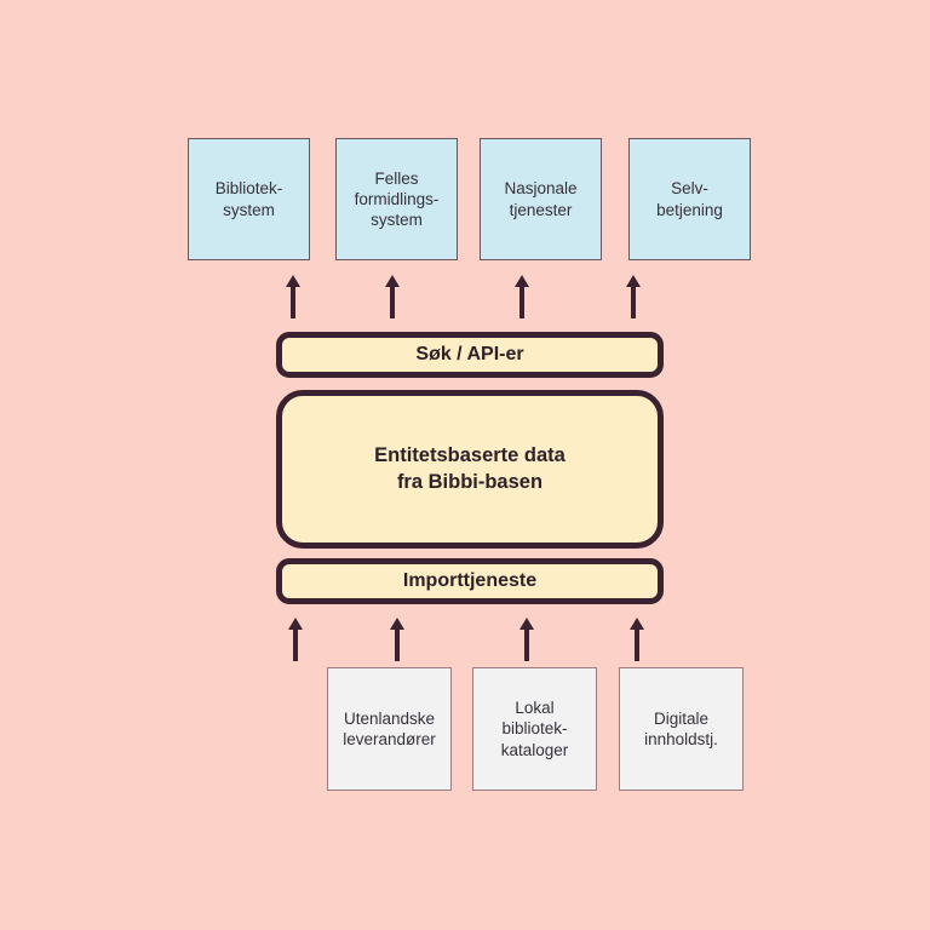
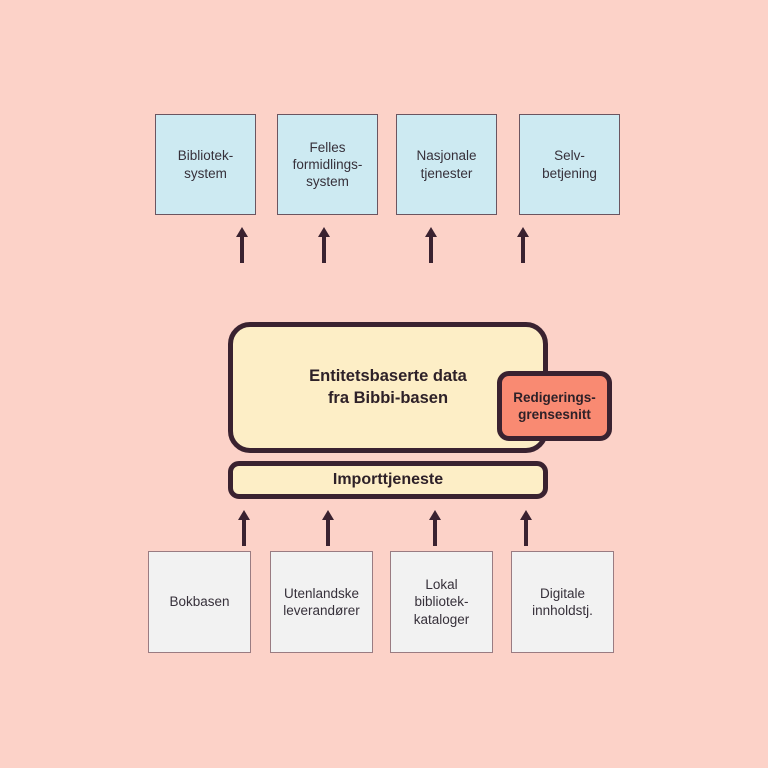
  Bibliotek-
  system
  Felles
  formidlings-
  system
  Nasjonale
  tjenester
  Selv-
  betjening
- Søk / API-er
  Entitetsbaserte data
  fra Bibbi-basen
+ Redigerings-
+ grensesnitt
  Importtjeneste
+ Bokbasen
  Utenlandske
  leverandører
  Lokal
  bibliotek-
  kataloger
  Digitale
  innholdstj.
